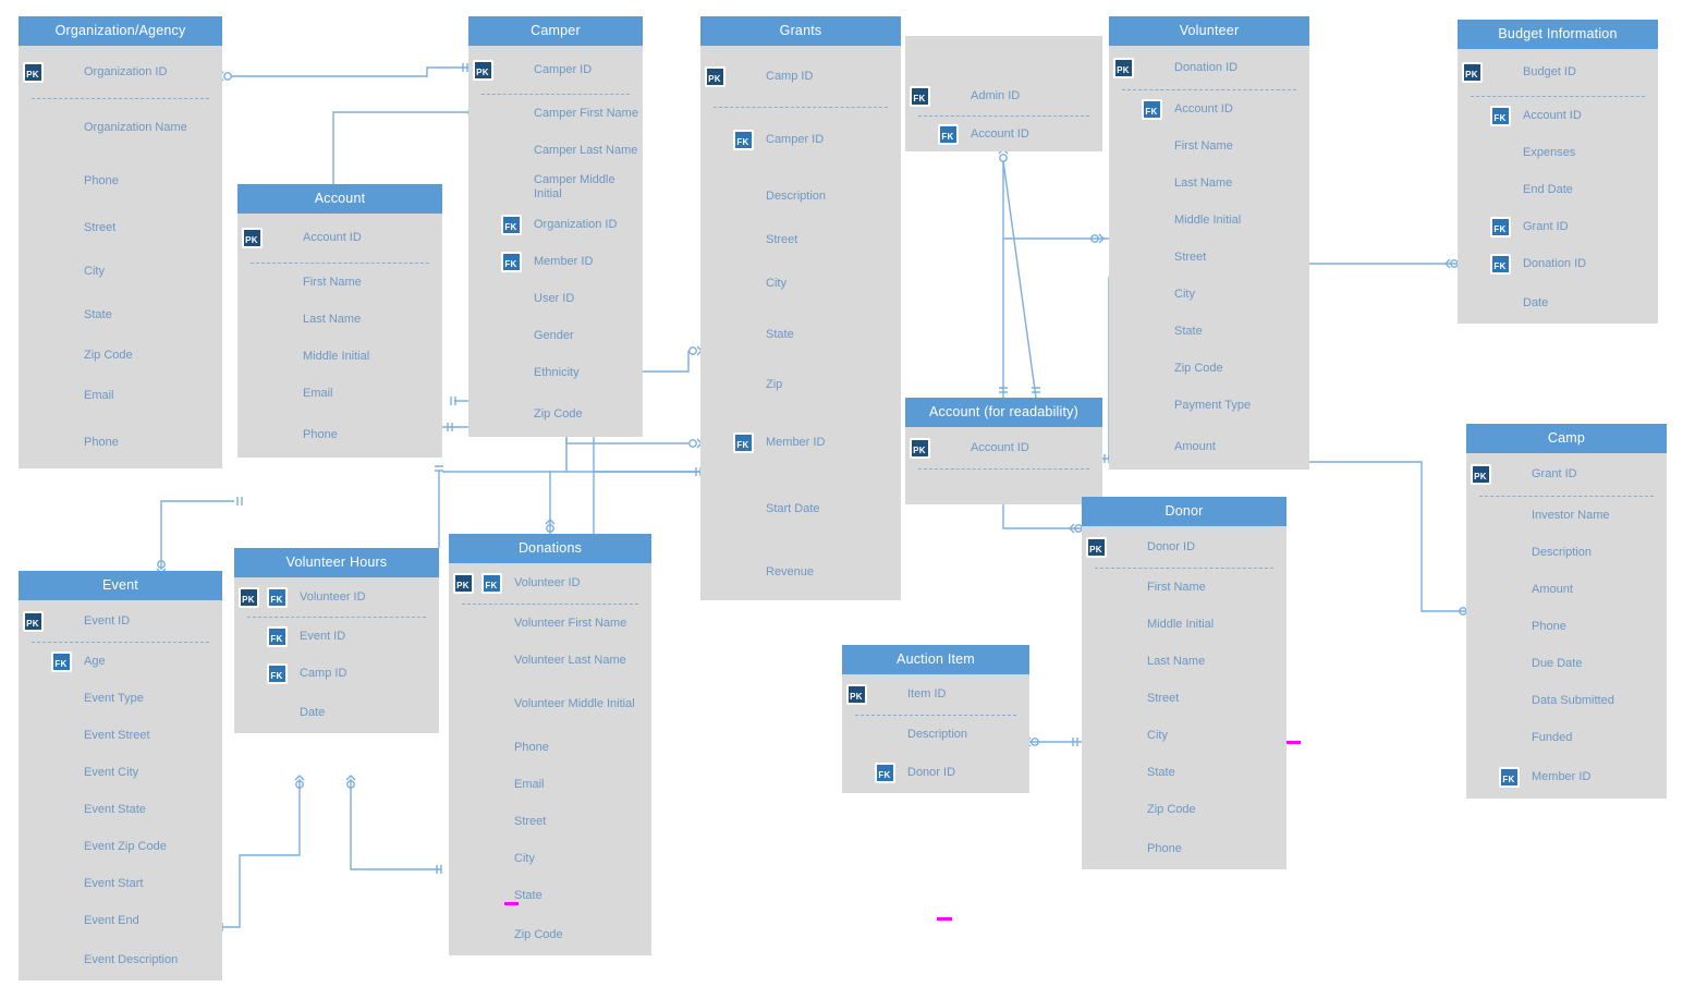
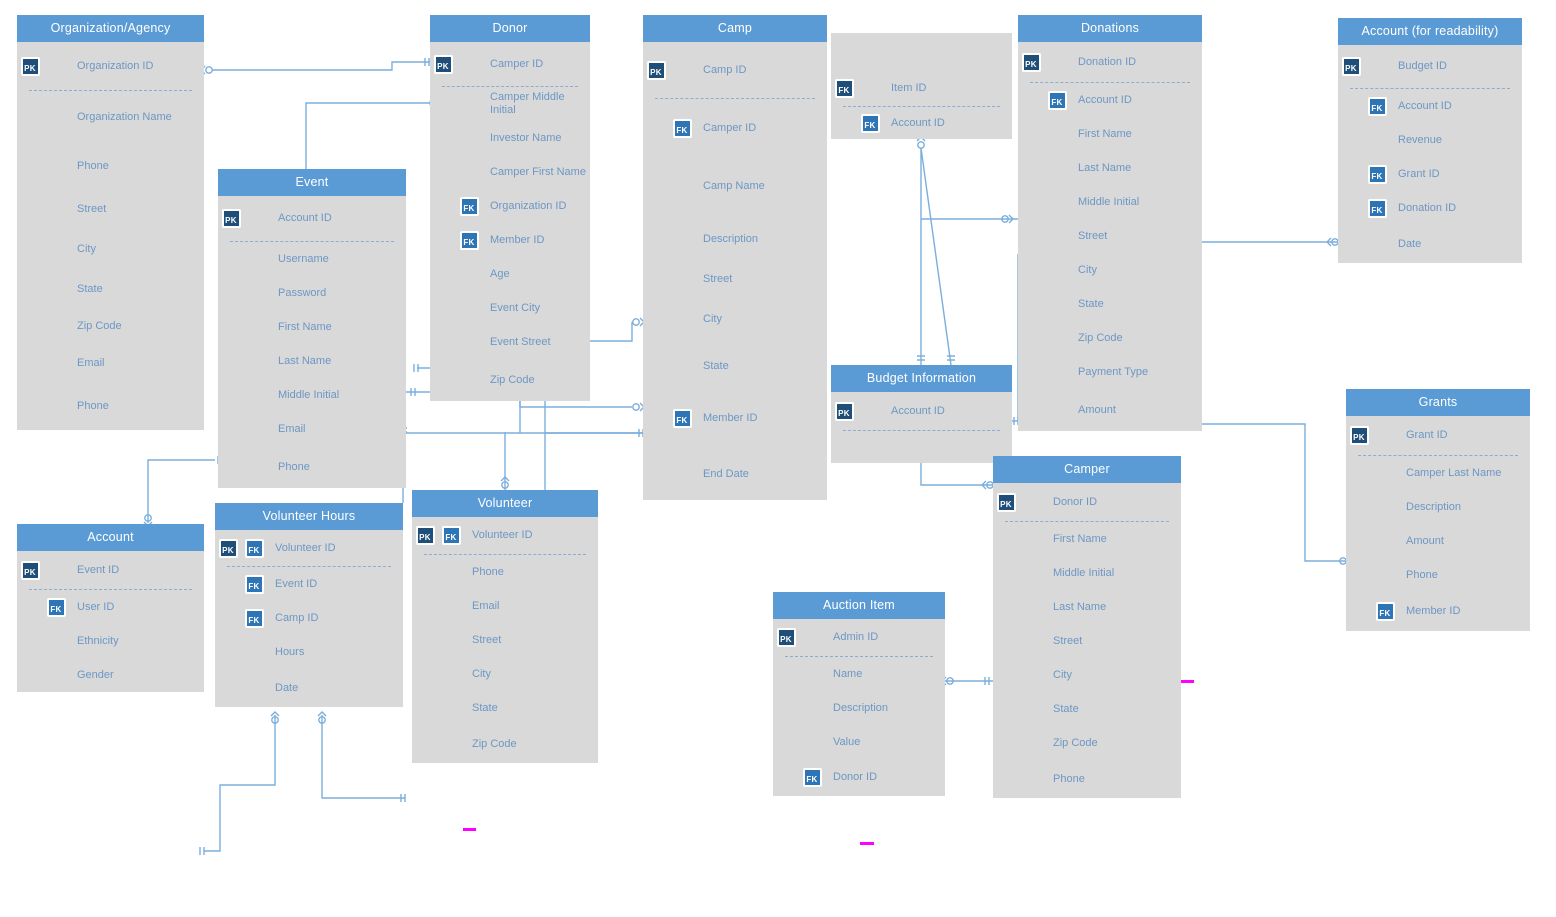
  Organization/Agency
  PK
  Organization ID
  Organization Name
  Phone
  Street
  City
  State
  Zip Code
  Email
  Phone
- Account
+ Event
  PK
  Account ID
+ Username
+ Password
  First Name
  Last Name
  Middle Initial
  Email
  Phone
- Camper
+ Donor
  PK
  Camper ID
- Camper First Name
+ Camper Middle Initial
- Camper Last Name
+ Investor Name
- Camper Middle Initial
+ Camper First Name
  FK
  Organization ID
  FK
  Member ID
- User ID
+ Age
- Gender
+ Event City
- Ethnicity
+ Event Street
  Zip Code
- Grants
+ Camp
  PK
  Camp ID
  FK
  Camper ID
+ Camp Name
  Description
  Street
  City
  State
- Zip
  FK
  Member ID
- Start Date
- Revenue
+ End Date
  FK
- Admin ID
+ Item ID
  FK
  Account ID
- Account (for readability)
+ Budget Information
  PK
  Account ID
- Volunteer
+ Donations
  PK
  Donation ID
  FK
  Account ID
  First Name
  Last Name
  Middle Initial
  Street
  City
  State
  Zip Code
  Payment Type
  Amount
- Budget Information
+ Account (for readability)
  PK
  Budget ID
  FK
  Account ID
- Expenses
- End Date
+ Revenue
  FK
  Grant ID
  FK
  Donation ID
  Date
- Camp
+ Grants
  PK
  Grant ID
- Investor Name
+ Camper Last Name
  Description
  Amount
  Phone
- Due Date
- Data Submitted
- Funded
  FK
  Member ID
- Donor
+ Camper
  PK
  Donor ID
  First Name
  Middle Initial
  Last Name
  Street
  City
  State
  Zip Code
  Phone
  Auction Item
  PK
- Item ID
+ Admin ID
+ Name
  Description
+ Value
  FK
  Donor ID
- Event
+ Account
  PK
  Event ID
  FK
- Age
+ User ID
- Event Type
- Event Street
+ Ethnicity
- Event City
+ Gender
- Event State
- Event Zip Code
- Event Start
- Event End
- Event Description
  Volunteer Hours
  PK
  FK
  Volunteer ID
  FK
  Event ID
  FK
  Camp ID
+ Hours
  Date
- Donations
+ Volunteer
  PK
  FK
  Volunteer ID
- Volunteer First Name
- Volunteer Last Name
- Volunteer Middle Initial
  Phone
  Email
  Street
  City
  State
  Zip Code
